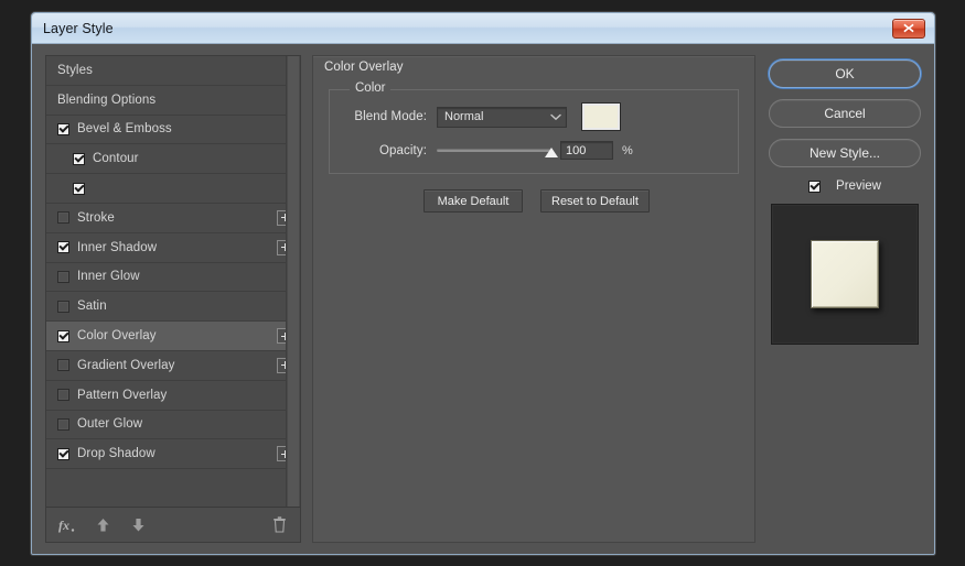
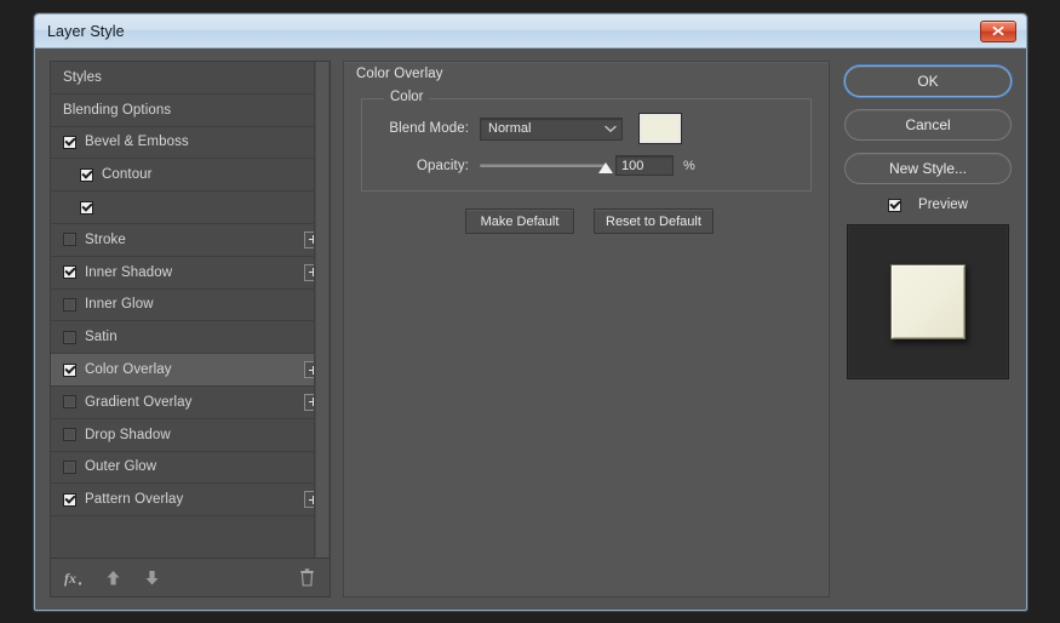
  Layer Style
  Styles
  Blending Options
  Bevel & Emboss
  Contour
  Stroke
  Inner Shadow
  Inner Glow
  Satin
  Color Overlay
  Gradient Overlay
- Pattern Overlay
+ Drop Shadow
  Outer Glow
- Drop Shadow
+ Pattern Overlay
  fx
  Color Overlay
  Color
  Blend Mode:
  Normal
  Opacity:
  100
  %
  Make Default
  Reset to Default
  OK
  Cancel
  New Style...
  Preview
